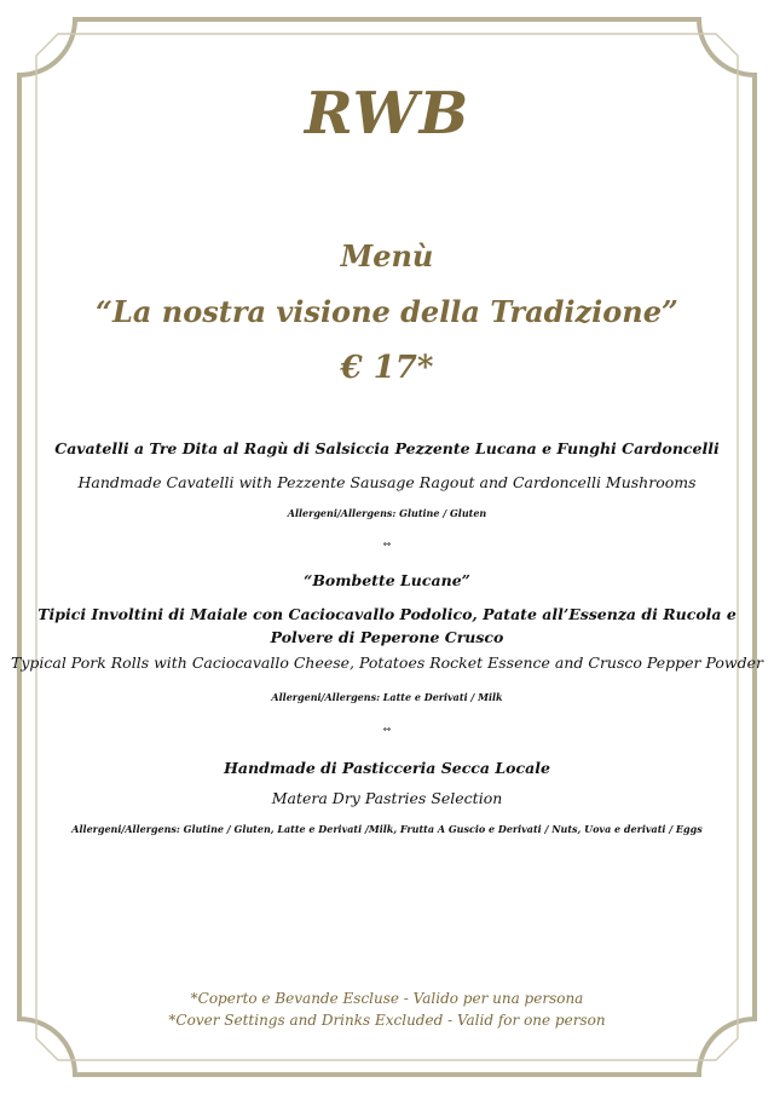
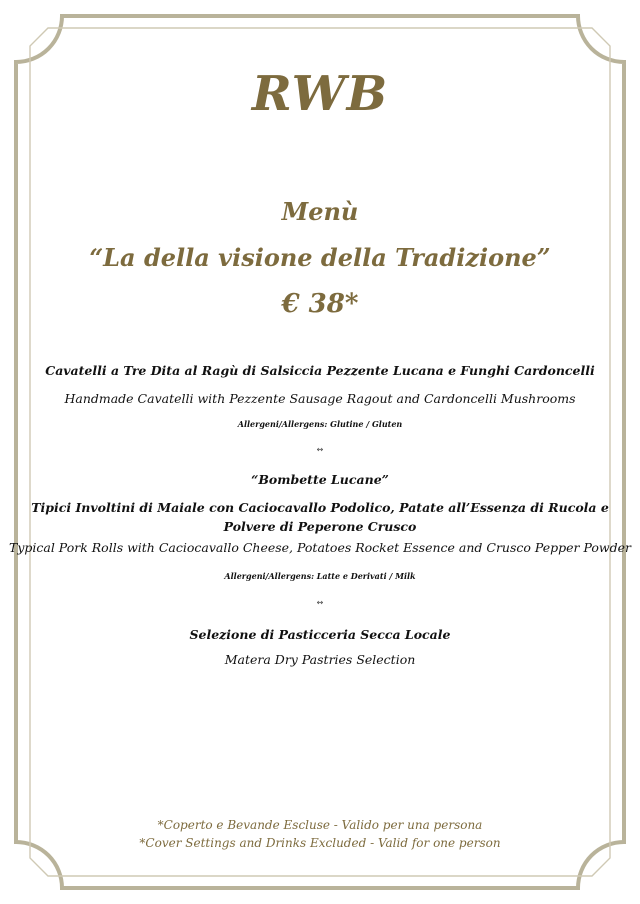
  RWB
  Menù
- “La nostra visione della Tradizione”
+ “La della visione della Tradizione”
- € 17*
+ € 38*
  Cavatelli a Tre Dita al Ragù di Salsiccia Pezzente Lucana e Funghi Cardoncelli
  Handmade Cavatelli with Pezzente Sausage Ragout and Cardoncelli Mushrooms
  Allergeni/Allergens: Glutine / Gluten
  ↭
  “Bombette Lucane”
  Tipici Involtini di Maiale con Caciocavallo Podolico, Patate all’Essenza di Rucola e
  Polvere di Peperone Crusco
  Typical Pork Rolls with Caciocavallo Cheese, Potatoes Rocket Essence and Crusco Pepper Powder
  Allergeni/Allergens: Latte e Derivati / Milk
  ↭
- Handmade di Pasticceria Secca Locale
+ Selezione di Pasticceria Secca Locale
  Matera Dry Pastries Selection
- Allergeni/Allergens: Glutine / Gluten, Latte e Derivati /Milk, Frutta A Guscio e Derivati / Nuts, Uova e derivati / Eggs
  *Coperto e Bevande Escluse - Valido per una persona
  *Cover Settings and Drinks Excluded - Valid for one person
